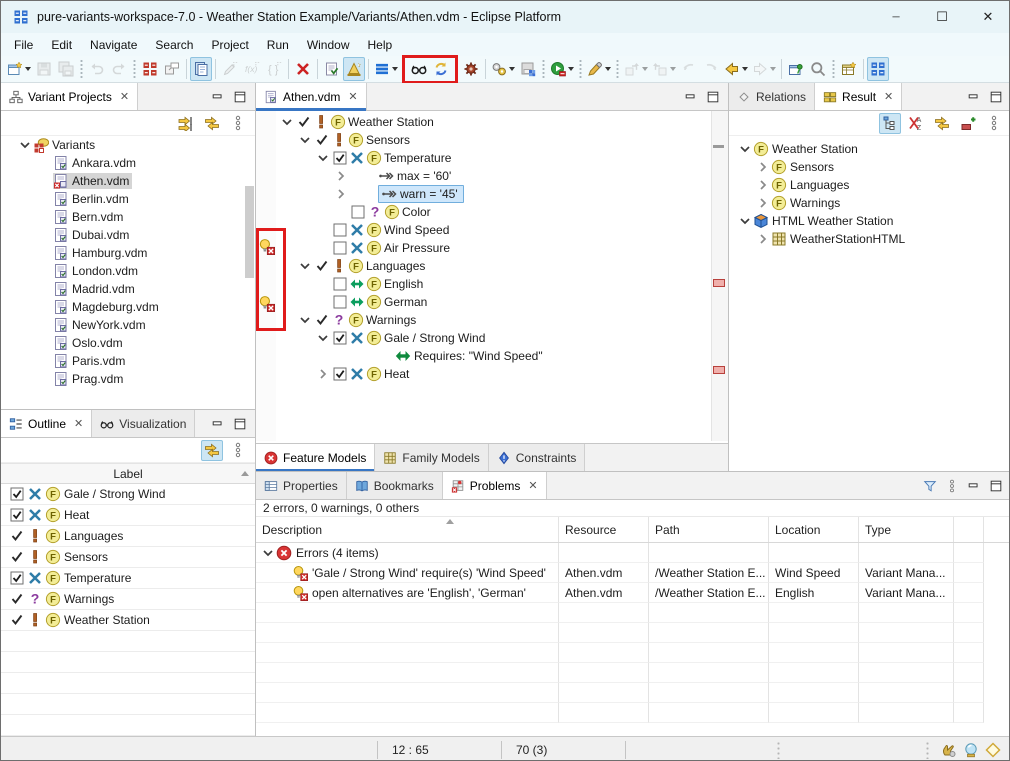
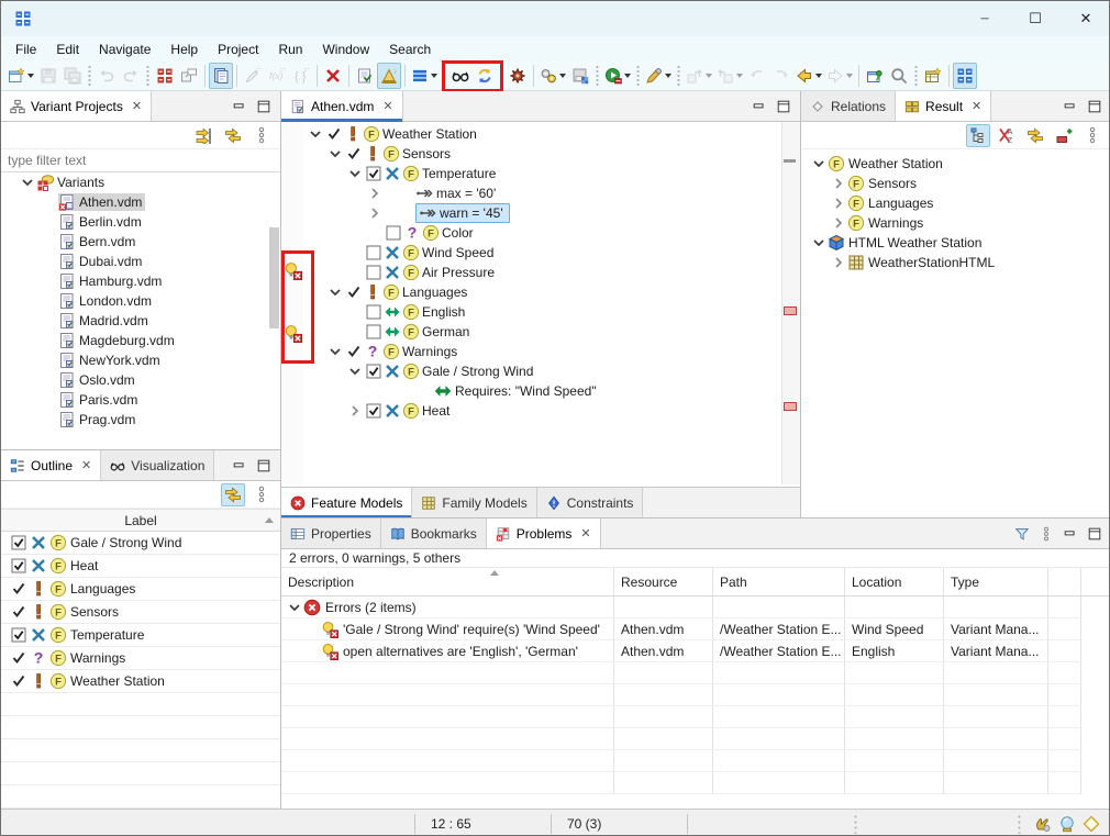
- pure-variants-workspace-7.0 - Weather Station Example/Variants/Athen.vdm - Eclipse Platform
  ─
  ☐
  ✕
  File
  Edit
  Navigate
- Search
+ Help
  Project
  Run
  Window
- Help
+ Search
  f(x)
  { }
  Variant Projects
  ✕
+ type filter text
  Variants
- Ankara.vdm
  Athen.vdm
  Berlin.vdm
  Bern.vdm
  Dubai.vdm
  Hamburg.vdm
  London.vdm
  Madrid.vdm
  Magdeburg.vdm
  NewYork.vdm
  Oslo.vdm
  Paris.vdm
  Prag.vdm
  Outline
  ✕
  Visualization
  Label
  F
  Gale / Strong Wind
  F
  Heat
  F
  Languages
  F
  Sensors
  F
  Temperature
  ?
  F
  Warnings
  F
  Weather Station
  Athen.vdm
  ✕
  F
  Weather Station
  F
  Sensors
  F
  Temperature
  max = '60'
  warn = '45'
  ?
  F
  Color
  F
  Wind Speed
  F
  Air Pressure
  F
  Languages
  F
  English
  F
  German
  ?
  F
  Warnings
  F
  Gale / Strong Wind
  Requires: "Wind Speed"
  F
  Heat
  Feature Models
  Family Models
  Constraints
  Relations
  Result
  ✕
  F
  Weather Station
  F
  Sensors
  F
  Languages
  F
  Warnings
  HTML Weather Station
  WeatherStationHTML
  Properties
  Bookmarks
  Problems
  ✕
- 2 errors, 0 warnings, 0 others
+ 2 errors, 0 warnings, 5 others
  Description
  Resource
  Path
  Location
  Type
- Errors (4 items)
+ Errors (2 items)
  'Gale / Strong Wind' require(s) 'Wind Speed'
  Athen.vdm
  /Weather Station E...
  Wind Speed
  Variant Mana...
  open alternatives are 'English', 'German'
  Athen.vdm
  /Weather Station E...
  English
  Variant Mana...
  12 : 65
  70 (3)
